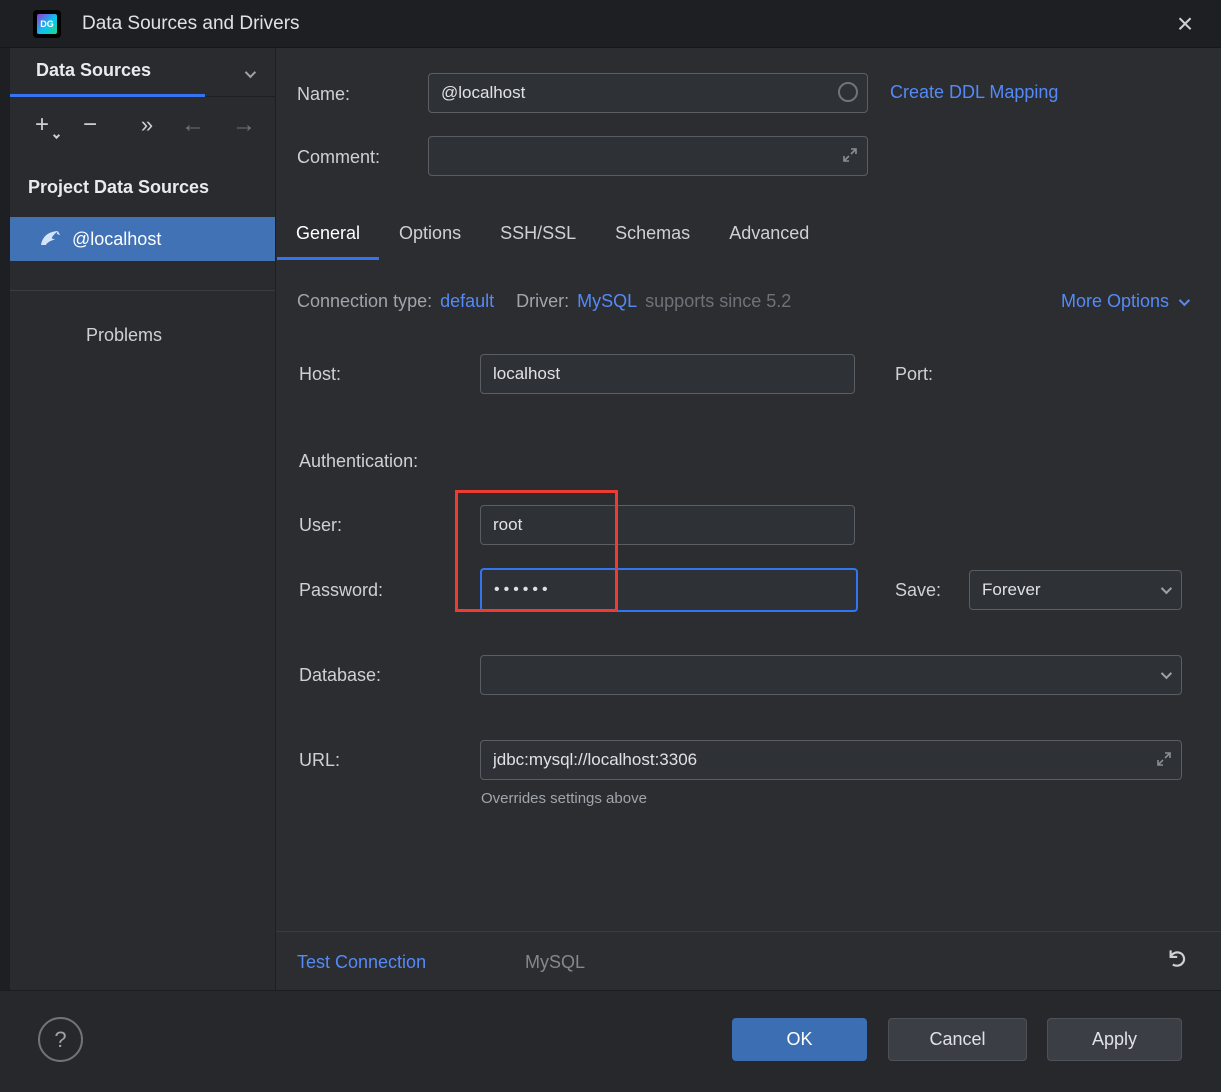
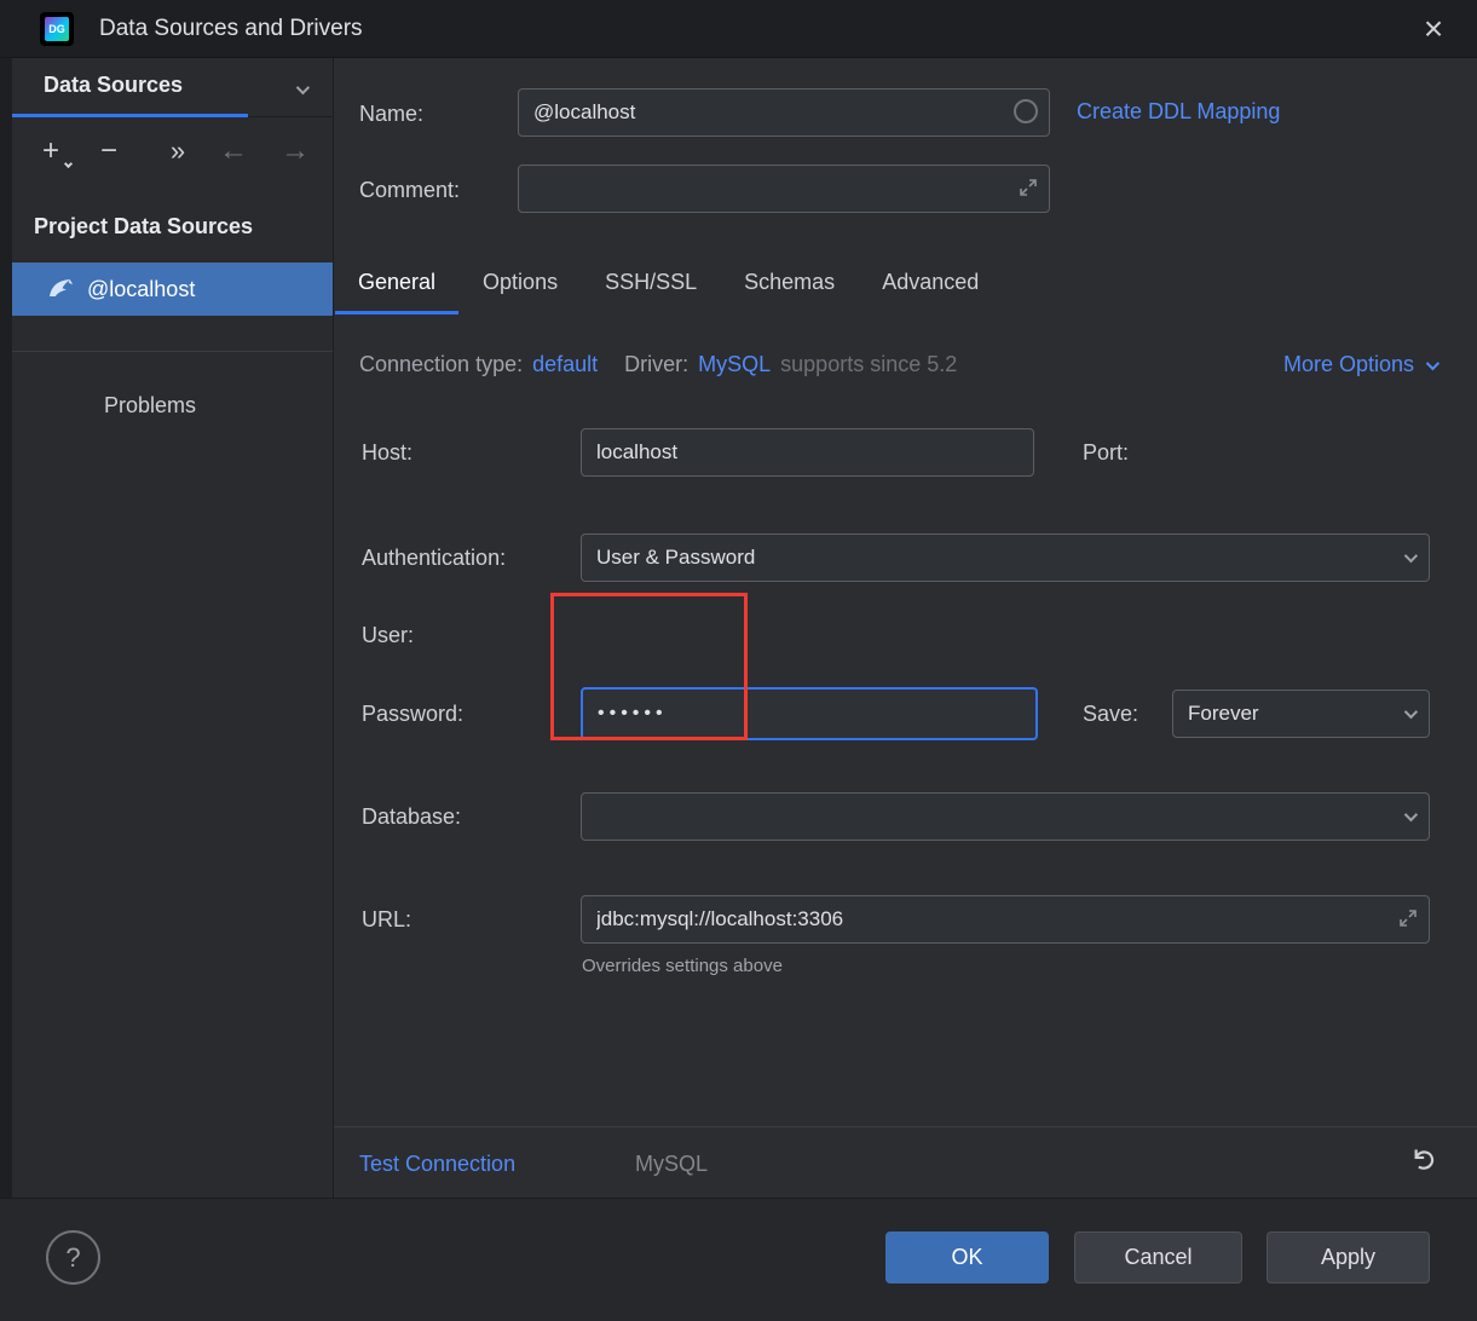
  DG
  Data Sources and Drivers
  ×
  Data Sources
  +
  −
  »
  ←
  →
  Project Data Sources
  @localhost
  Problems
  Name:
  @localhost
  Create DDL Mapping
  Comment:
  General
  Options
  SSH/SSL
  Schemas
  Advanced
  Connection type:
  default
  Driver:
  MySQL
  supports since 5.2
  More Options
  Host:
  localhost
  Port:
  Authentication:
+ User & Password
  User:
- root
  Password:
  ••••••
  Save:
  Forever
  Database:
  URL:
  jdbc:mysql://localhost:3306
  Overrides settings above
  Test Connection
  MySQL
  ?
  OK
  Cancel
  Apply
